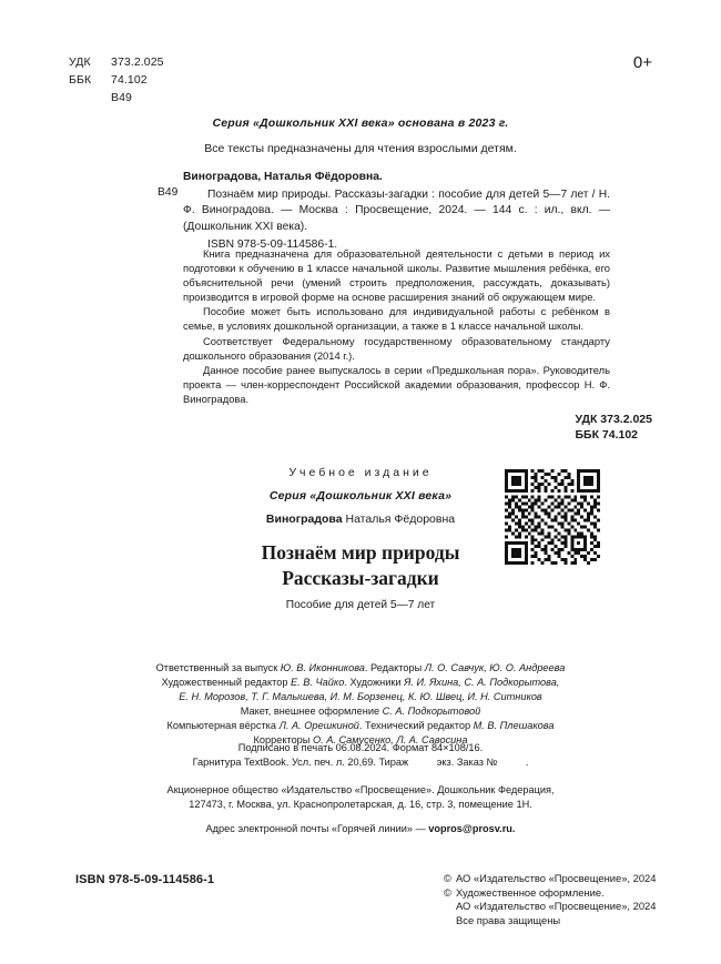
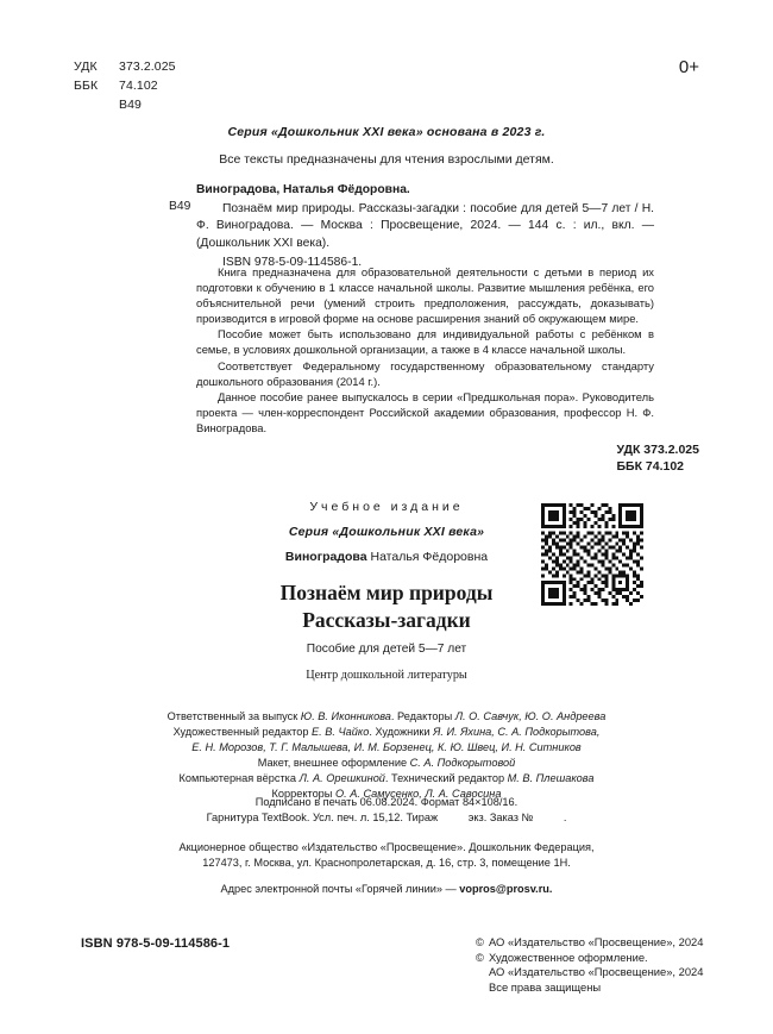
  УДК 373.2.025
  ББК 74.102
  В49
  0+
  Серия «Дошкольник XXI века» основана в 2023 г.
  Все тексты предназначены для чтения взрослыми детям.
  В49
  Виноградова, Наталья Фёдоровна.
  Познаём мир природы. Рассказы-загадки : пособие для детей 5—7 лет / Н. Ф. Виноградова. — Москва : Просвещение, 2024. — 144 с. : ил., вкл. — (Дошкольник XXI века).
  ISBN 978-5-09-114586-1.
  Книга предназначена для образовательной деятельности с детьми в период их подготовки к обучению в 1 классе начальной школы. Развитие мышления ребёнка, его объяснительной речи (умений строить предположения, рассуждать, доказывать) производится в игровой форме на основе расширения знаний об окружающем мире.
- Пособие может быть использовано для индивидуальной работы с ребёнком в семье, в условиях дошкольной организации, а также в 1 классе начальной школы.
+ Пособие может быть использовано для индивидуальной работы с ребёнком в семье, в условиях дошкольной организации, а также в 4 классе начальной школы.
  Соответствует Федеральному государственному образовательному стандарту дошкольного образования (2014 г.).
  Данное пособие ранее выпускалось в серии «Предшкольная пора». Руководитель проекта — член-корреспондент Российской академии образования, профессор Н. Ф. Виноградова.
  УДК 373.2.025
  ББК 74.102
  Учебное издание
  Серия «Дошкольник XXI века»
  Виноградова Наталья Фёдоровна
  Познаём мир природы
  Рассказы-загадки
  Пособие для детей 5—7 лет
+ Центр дошкольной литературы
  Ответственный за выпуск Ю. В. Иконникова. Редакторы Л. О. Савчук, Ю. О. Андреева
  Художественный редактор Е. В. Чайко. Художники Я. И. Яхина, С. А. Подкорытова,
  Е. Н. Морозов, Т. Г. Малышева, И. М. Борзенец, К. Ю. Швец, И. Н. Ситников
  Макет, внешнее оформление С. А. Подкорытовой
  Компьютерная вёрстка Л. А. Орешкиной. Технический редактор М. В. Плешакова
  Корректоры О. А. Самусенко, Л. А. Савосина
  Подписано в печать 06.08.2024. Формат 84×108/16.
- Гарнитура TextBook. Усл. печ. л. 20,69. Тираж экз. Заказ № .
+ Гарнитура TextBook. Усл. печ. л. 15,12. Тираж экз. Заказ № .
  Акционерное общество «Издательство «Просвещение». Дошкольник Федерация,
  127473, г. Москва, ул. Краснопролетарская, д. 16, стр. 3, помещение 1Н.
  Адрес электронной почты «Горячей линии» — vopros@prosv.ru.
  ISBN 978-5-09-114586-1
  © АО «Издательство «Просвещение», 2024
  © Художественное оформление.
  АО «Издательство «Просвещение», 2024
  Все права защищены
